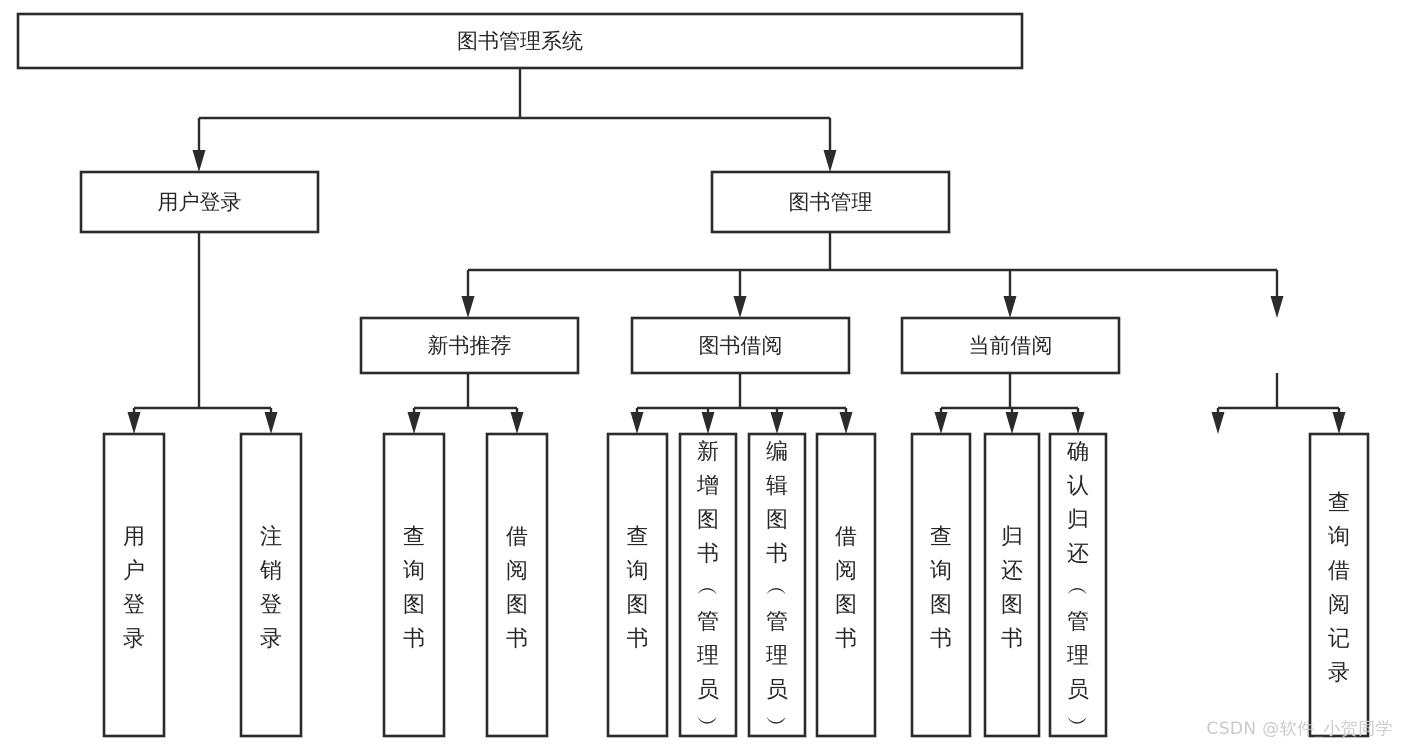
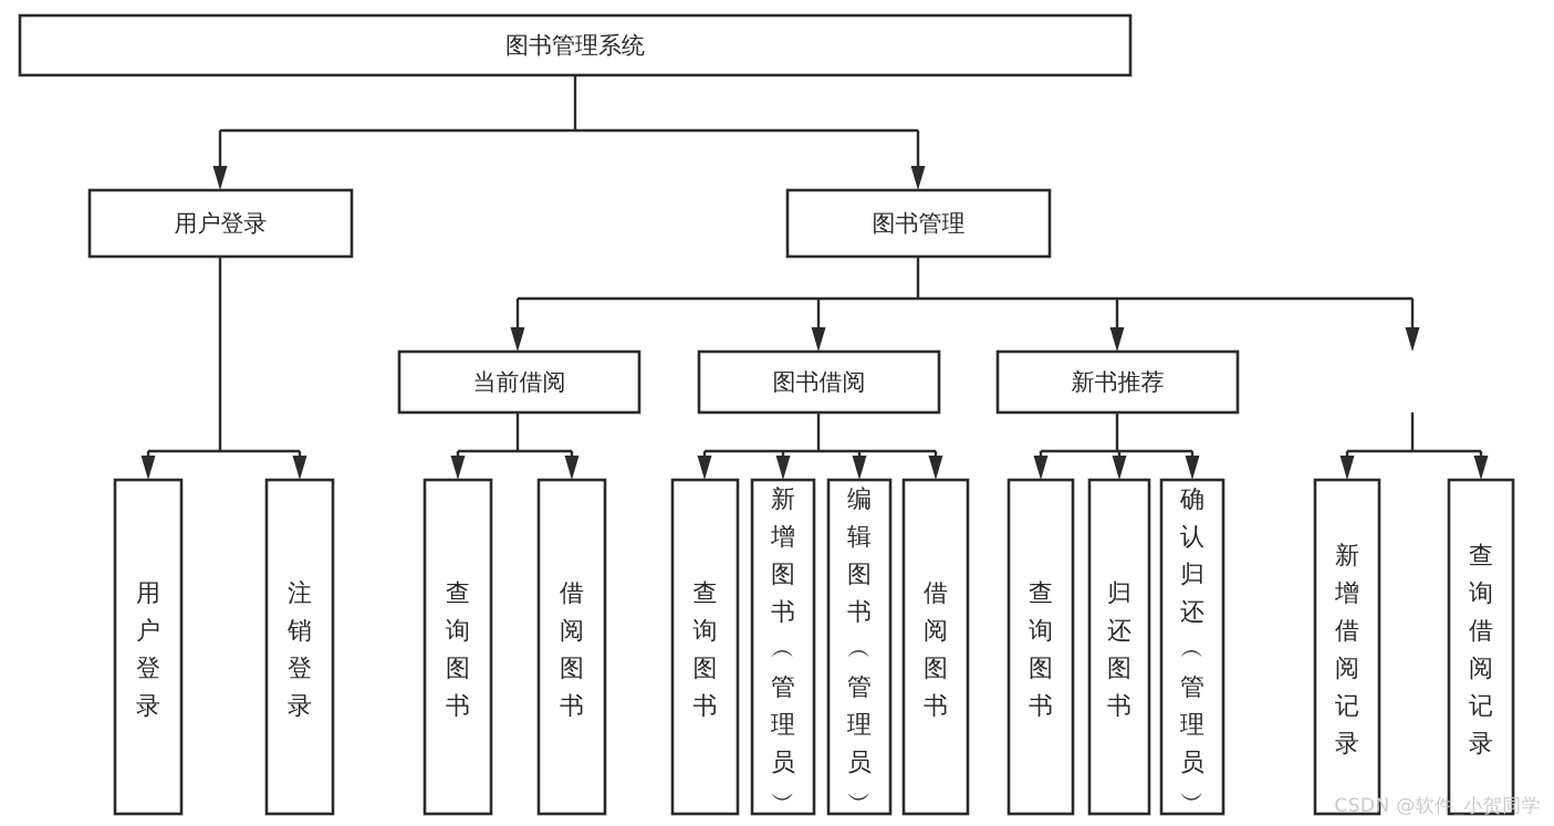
  图书管理系统
  用户登录
  图书管理
- 新书推荐
+ 当前借阅
  图书借阅
- 当前借阅
+ 新书推荐
  用户登录
  注销登录
  查询图书
  借阅图书
  查询图书
  新增图书 ︵ 管理员 ︶
  编辑图书 ︵ 管理员 ︶
  借阅图书
  查询图书
  归还图书
  确认归还 ︵ 管理员 ︶
+ 新增借阅记录
  查询借阅记录
  CSDN @软件_小贺同学
